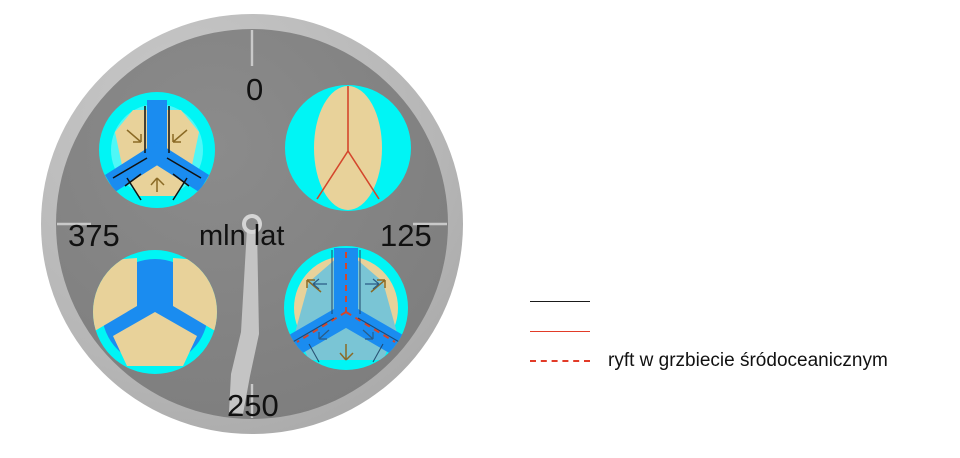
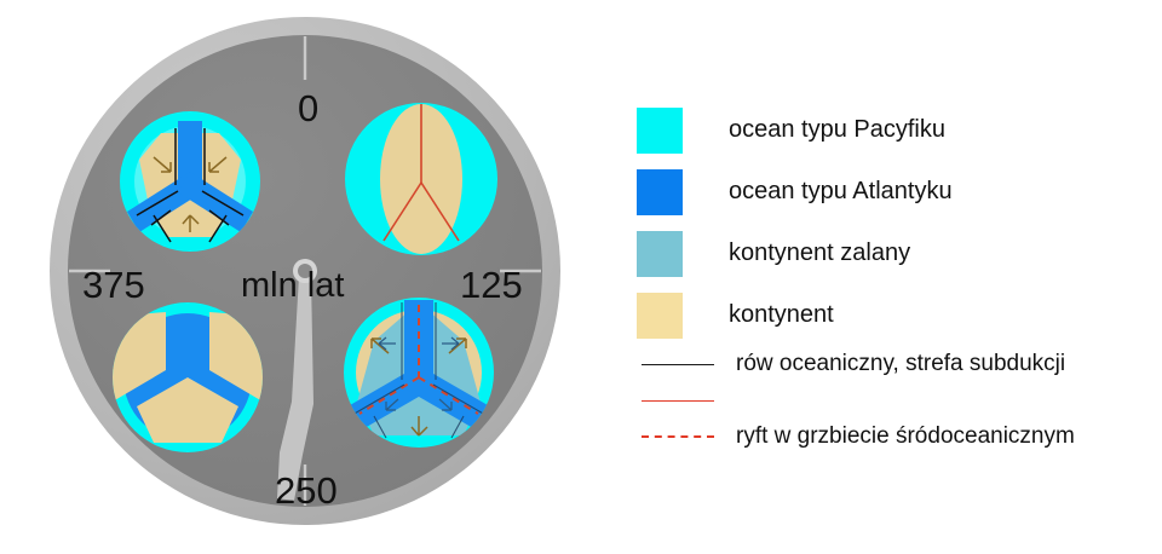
  0
  125
  250
  375
  mln lat
+ ocean typu Pacyfiku
+ ocean typu Atlantyku
+ kontynent zalany
+ kontynent
+ rów oceaniczny, strefa subdukcji
  ryft w grzbiecie śródoceanicznym
